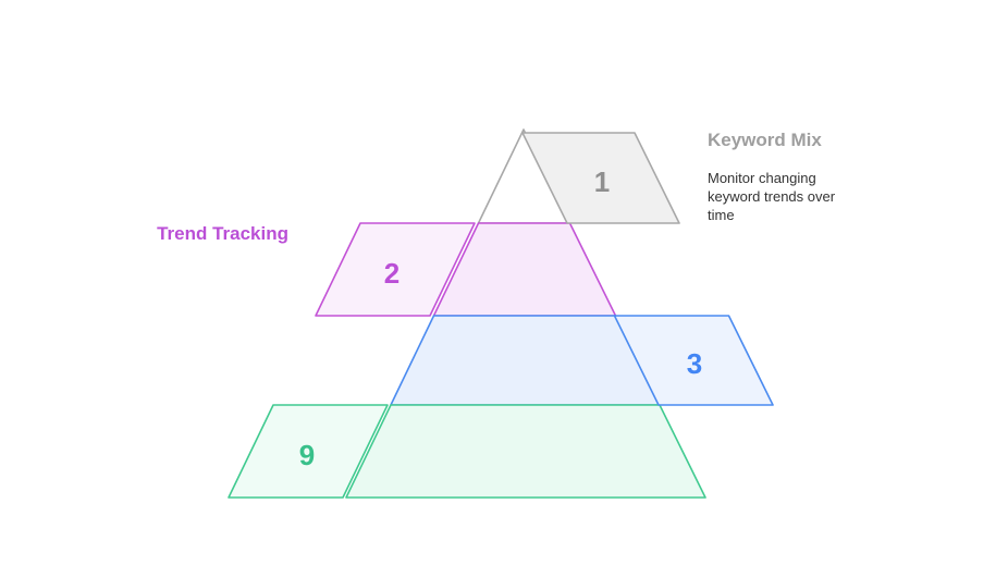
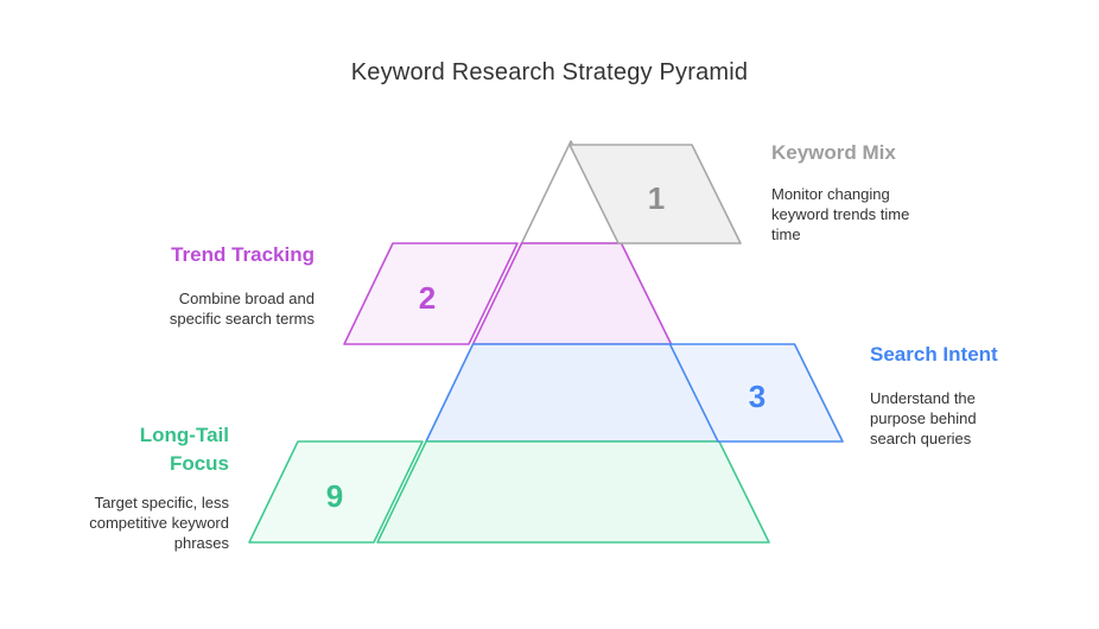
+ Keyword Research Strategy Pyramid
  1
  2
  3
  9
  Keyword Mix
- Monitor changing keyword trends over time
+ Monitor changing keyword trends time time
  Trend Tracking
+ Combine broad and specific search terms
+ Search Intent
+ Understand the purpose behind search queries
+ Long-Tail Focus
+ Target specific, less competitive keyword phrases
